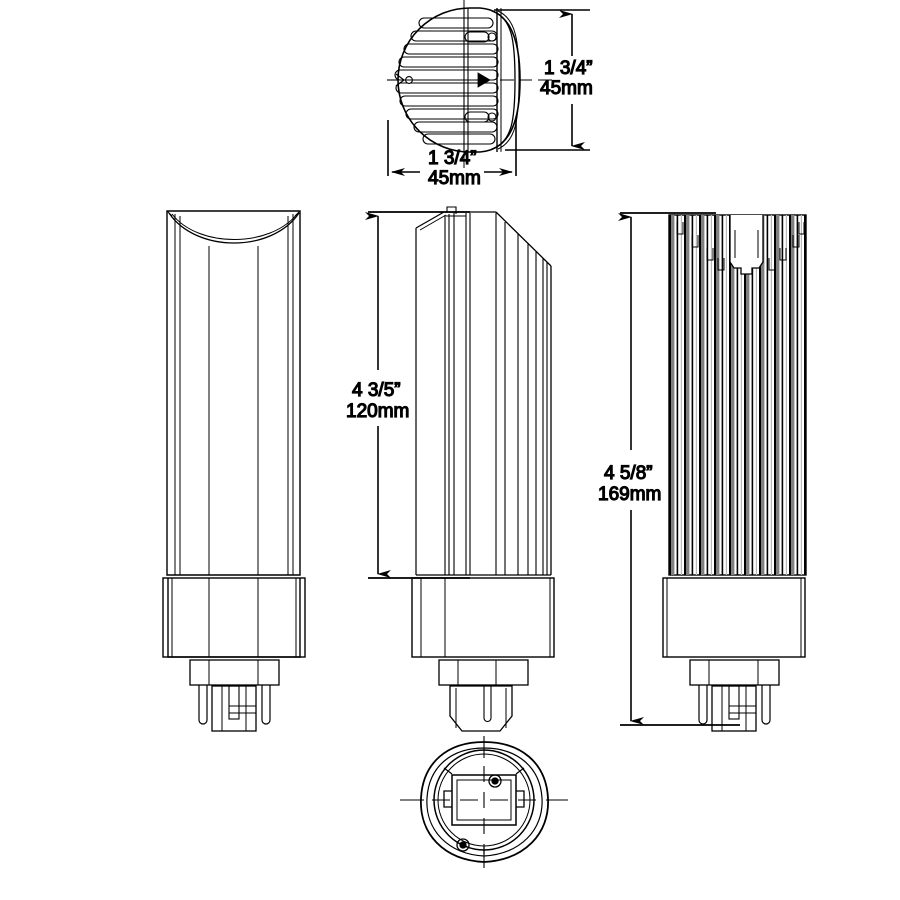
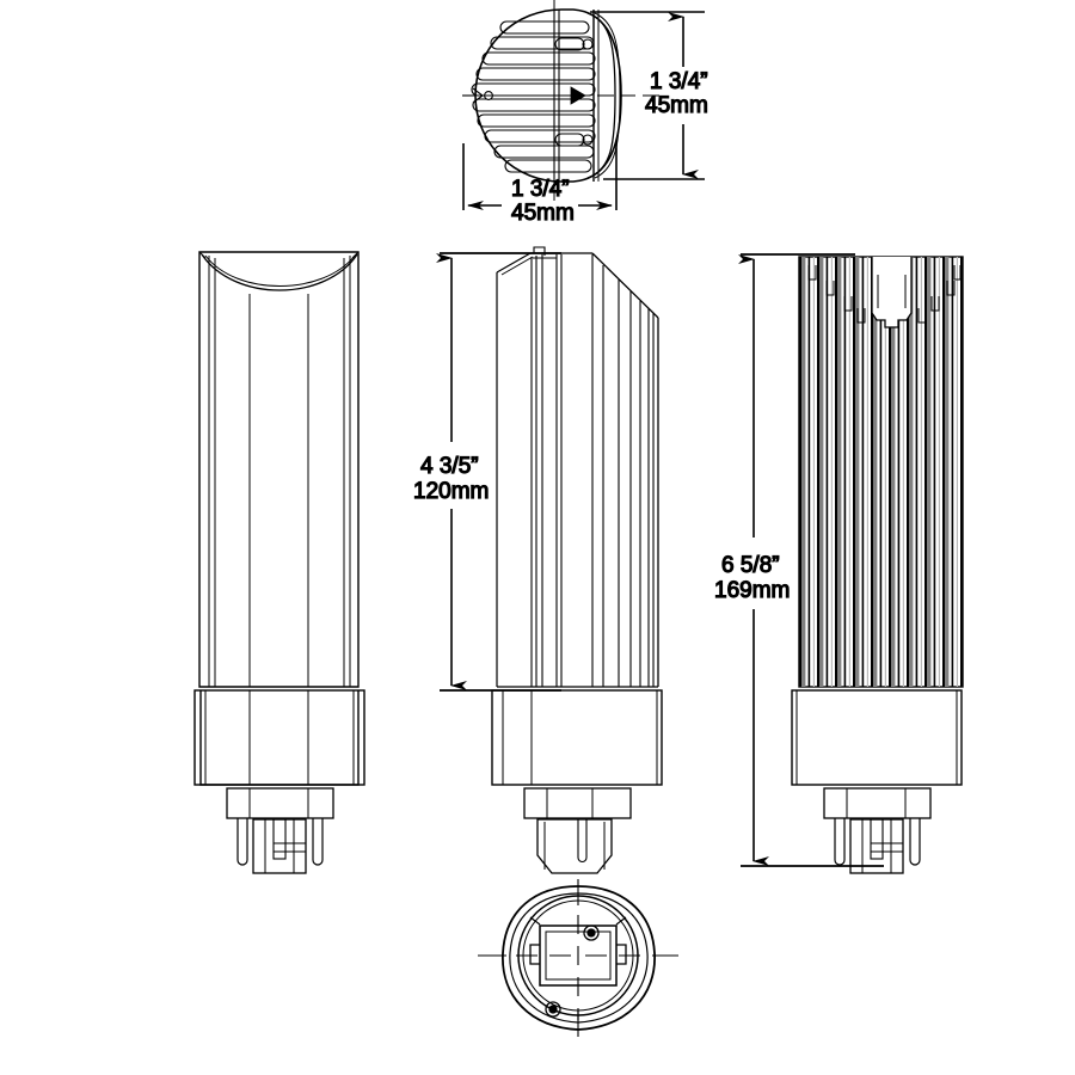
  1 3/4”
  45mm
  1 3/4”
  45mm
  4 3/5”
  120mm
- 4 5/8”
+ 6 5/8”
  169mm
